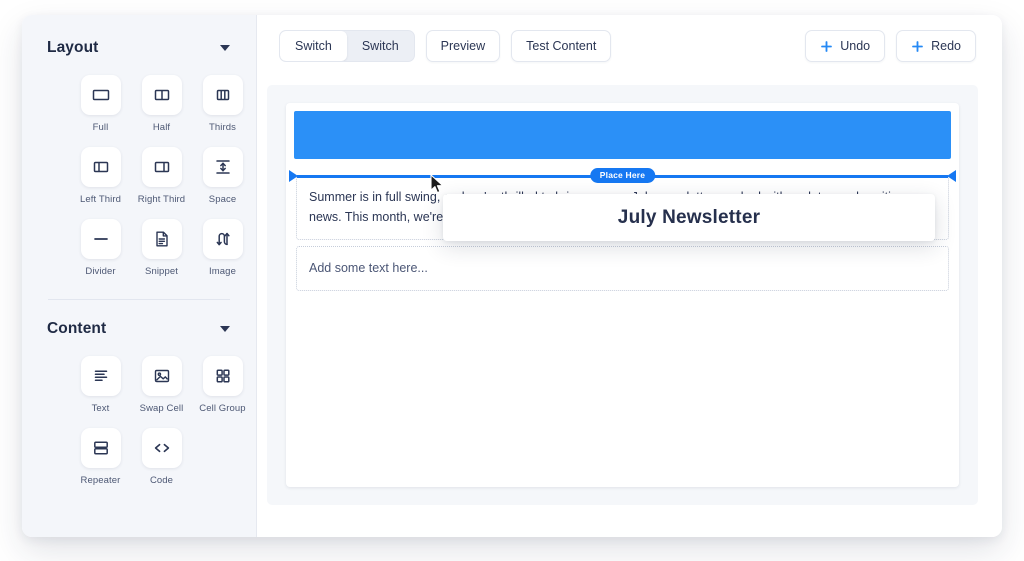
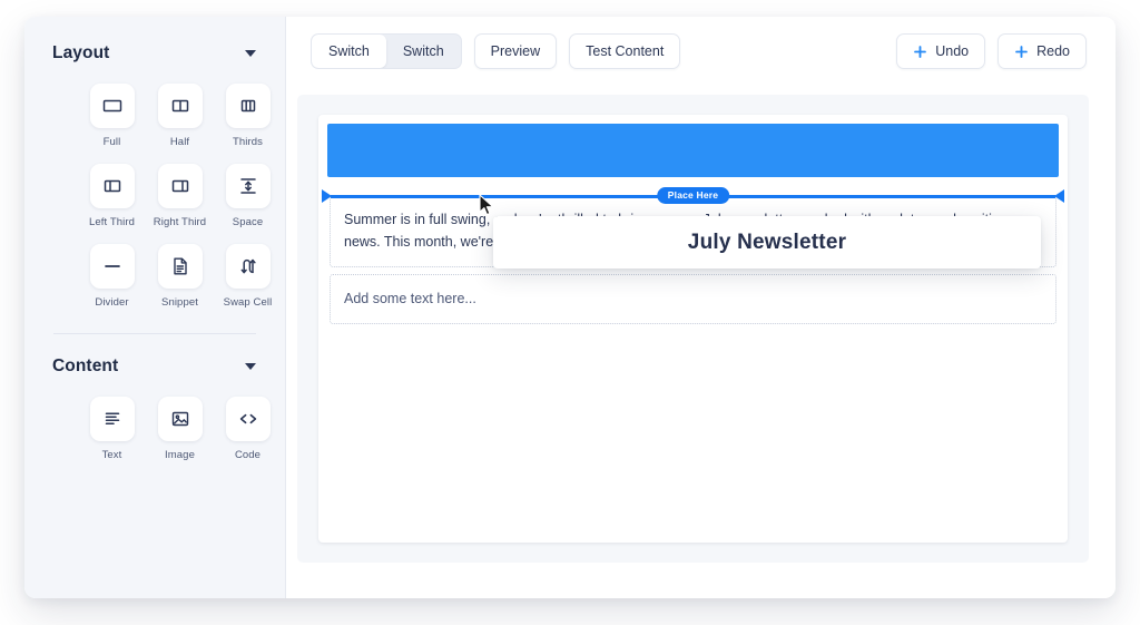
  Layout
  Full
  Half
  Thirds
  Left Third
  Right Third
  Space
  Divider
  Snippet
- Image
+ Swap Cell
  Content
  Text
- Swap Cell
+ Image
- Cell Group
- Repeater
  Code
  Switch
  Switch
  Preview
  Test Content
  Undo
  Redo
  Place Here
  Add some text here...
  July Newsletter
